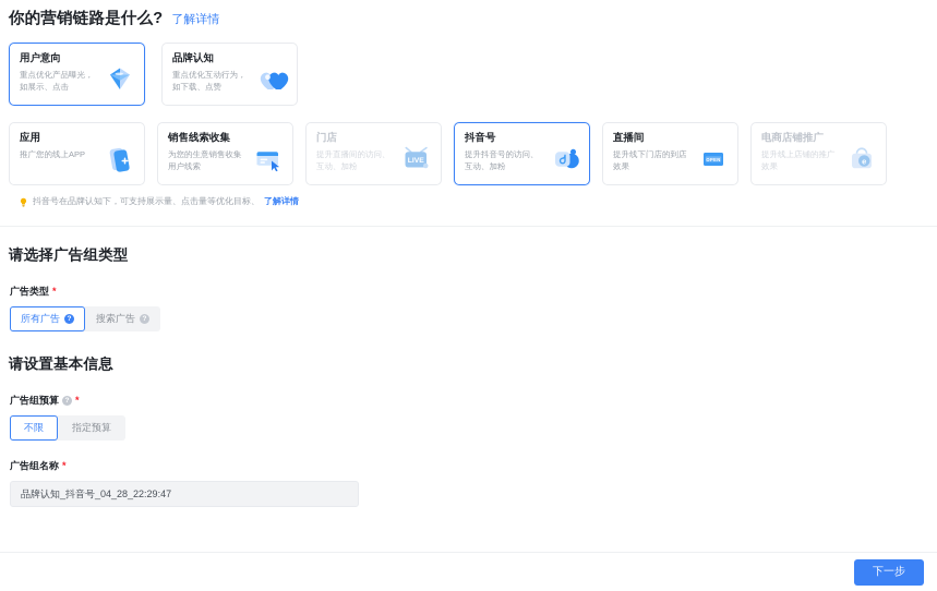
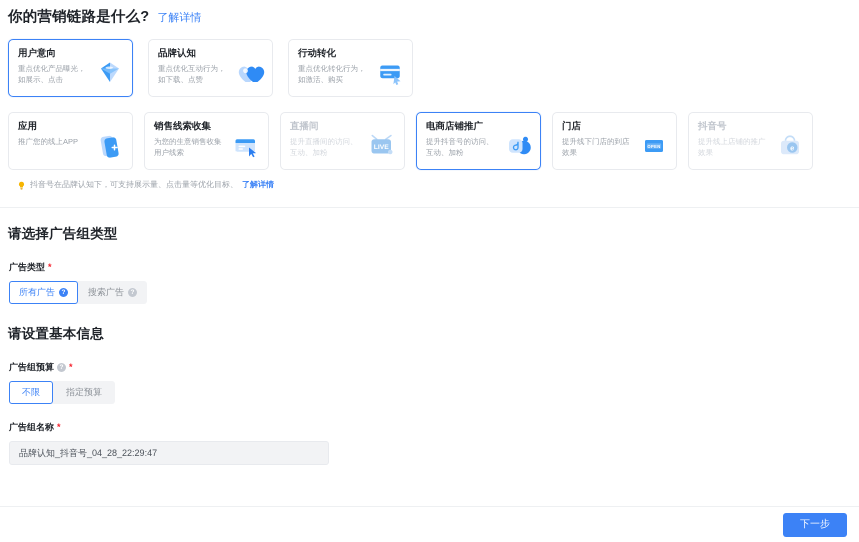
  你的营销链路是什么?
  了解详情
  用户意向
  重点优化产品曝光，如展示、点击
  品牌认知
  重点优化互动行为，如下载、点赞
+ 行动转化
+ 重点优化转化行为，如激活、购买
  应用
  推广您的线上APP
  销售线索收集
  为您的生意销售收集用户线索
- 门店
+ 直播间
  提升直播间的访问、互动、加粉
- 抖音号
+ 电商店铺推广
  提升抖音号的访问、互动、加粉
- 直播间
+ 门店
  提升线下门店的到店效果
- 电商店铺推广
+ 抖音号
  提升线上店铺的推广效果
  e
  抖音号在品牌认知下，可支持展示量、点击量等优化目标、
  了解详情
  请选择广告组类型
  广告类型
  *
  所有广告
  搜索广告
  请设置基本信息
  广告组预算
  *
  不限
  指定预算
  广告组名称
  *
  品牌认知_抖音号_04_28_22:29:47
  下一步
